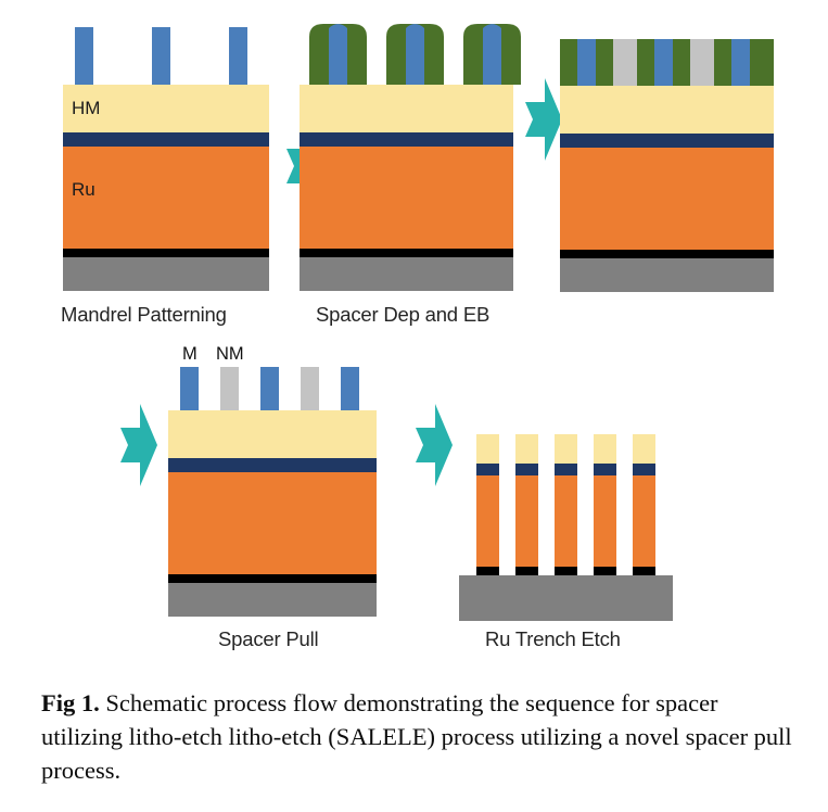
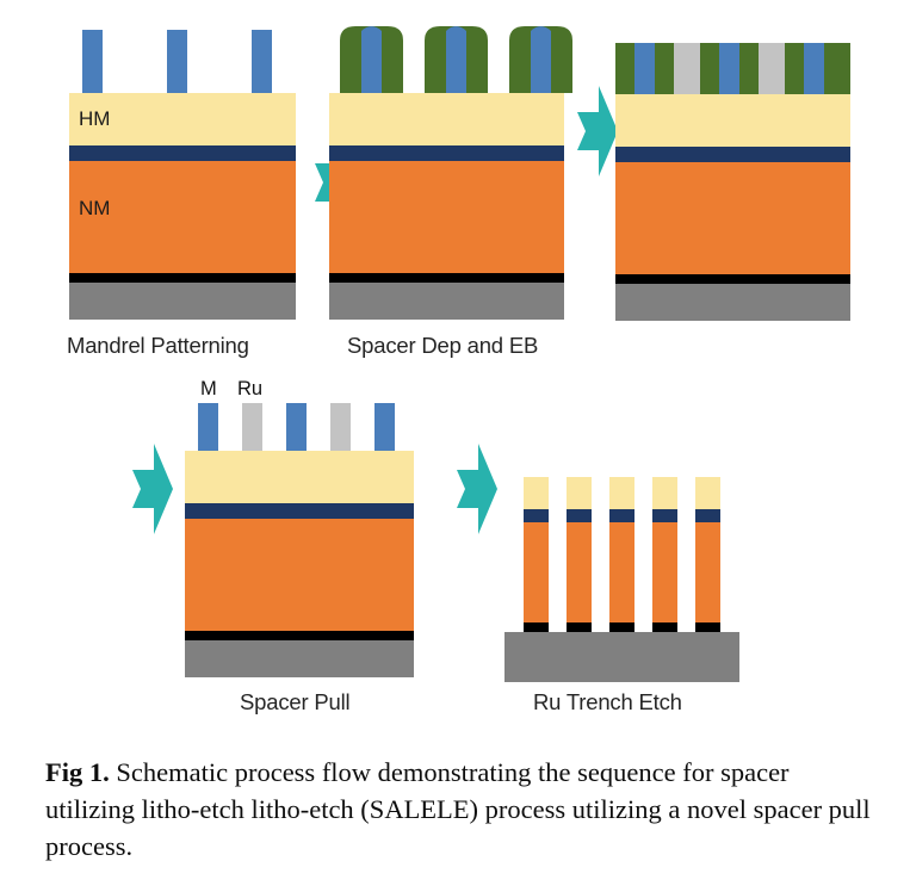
  HM
- Ru
+ NM
  Mandrel Patterning
  Spacer Dep and EB
  M
- NM
+ Ru
  Spacer Pull
  Ru Trench Etch
  Fig 1. Schematic process flow demonstrating the sequence for spacer utilizing litho-etch litho-etch (SALELE) process utilizing a novel spacer pull process.
